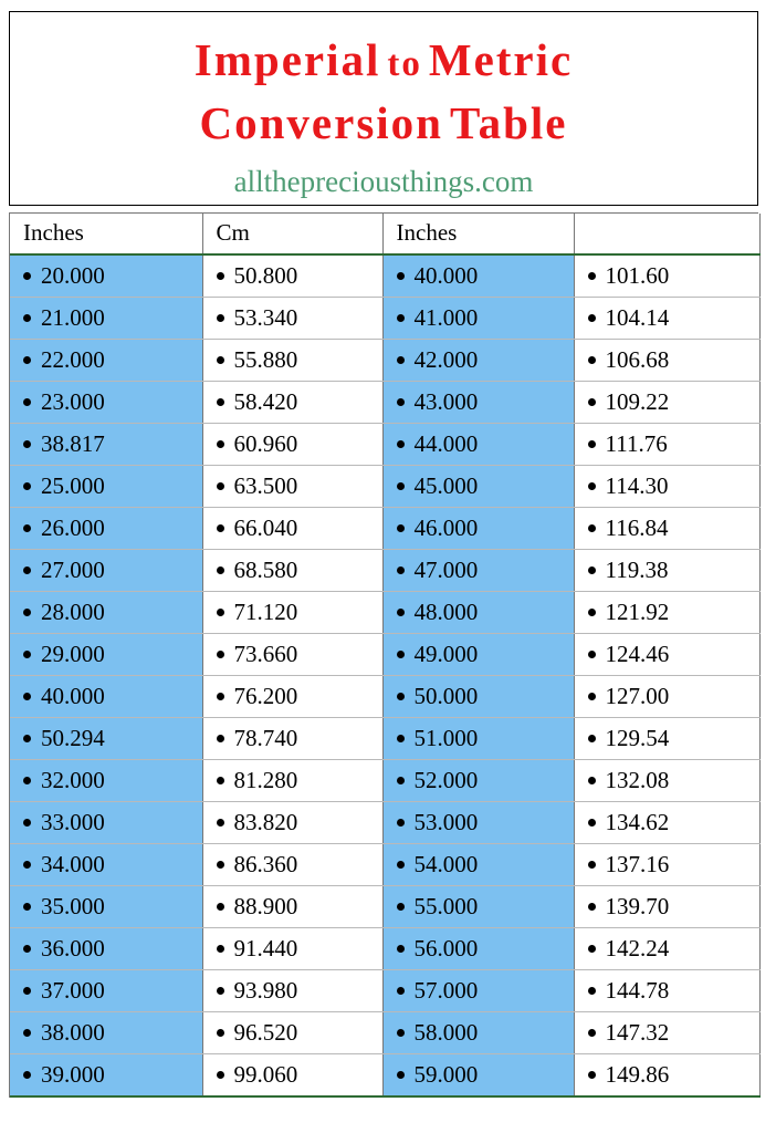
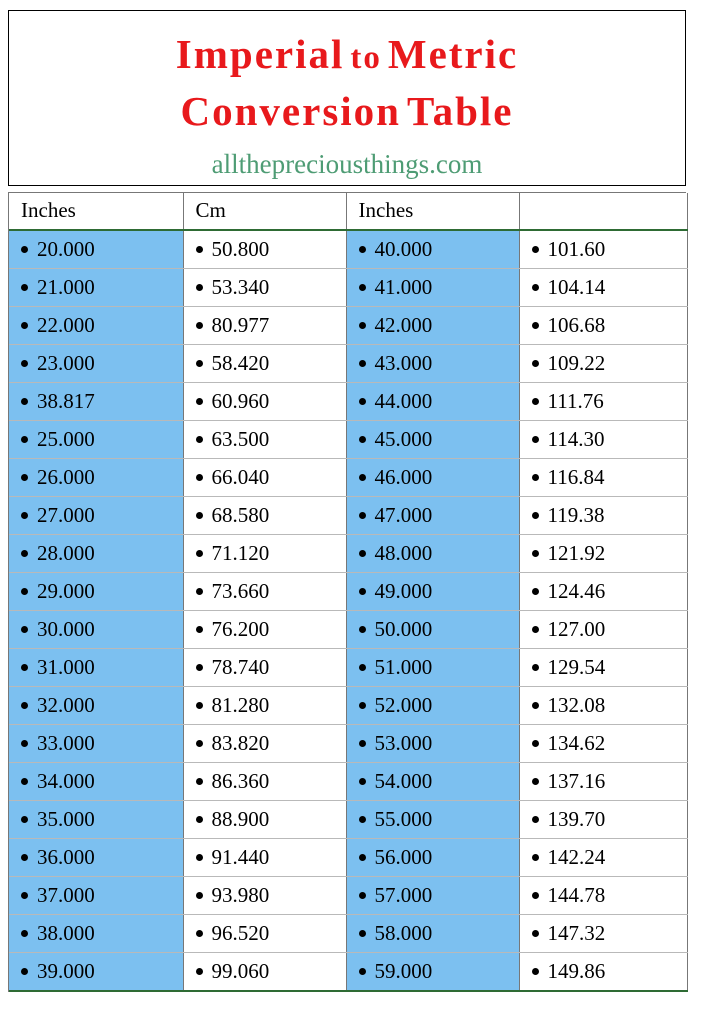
  Imperial to Metric
  Conversion Table
  allthepreciousthings.com
  Inches	Cm	Inches
  20.000	50.800	40.000	101.60
  21.000	53.340	41.000	104.14
- 22.000	55.880	42.000	106.68
+ 22.000	80.977	42.000	106.68
  23.000	58.420	43.000	109.22
  38.817	60.960	44.000	111.76
  25.000	63.500	45.000	114.30
  26.000	66.040	46.000	116.84
  27.000	68.580	47.000	119.38
  28.000	71.120	48.000	121.92
  29.000	73.660	49.000	124.46
- 40.000	76.200	50.000	127.00
+ 30.000	76.200	50.000	127.00
- 50.294	78.740	51.000	129.54
+ 31.000	78.740	51.000	129.54
  32.000	81.280	52.000	132.08
  33.000	83.820	53.000	134.62
  34.000	86.360	54.000	137.16
  35.000	88.900	55.000	139.70
  36.000	91.440	56.000	142.24
  37.000	93.980	57.000	144.78
  38.000	96.520	58.000	147.32
  39.000	99.060	59.000	149.86
